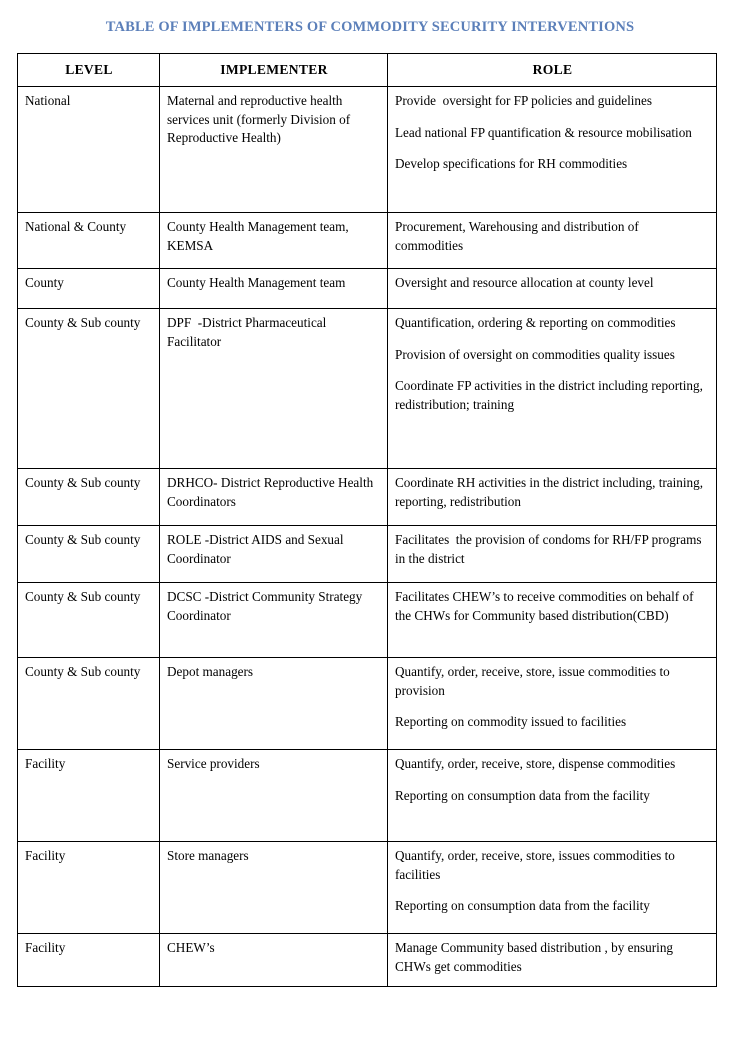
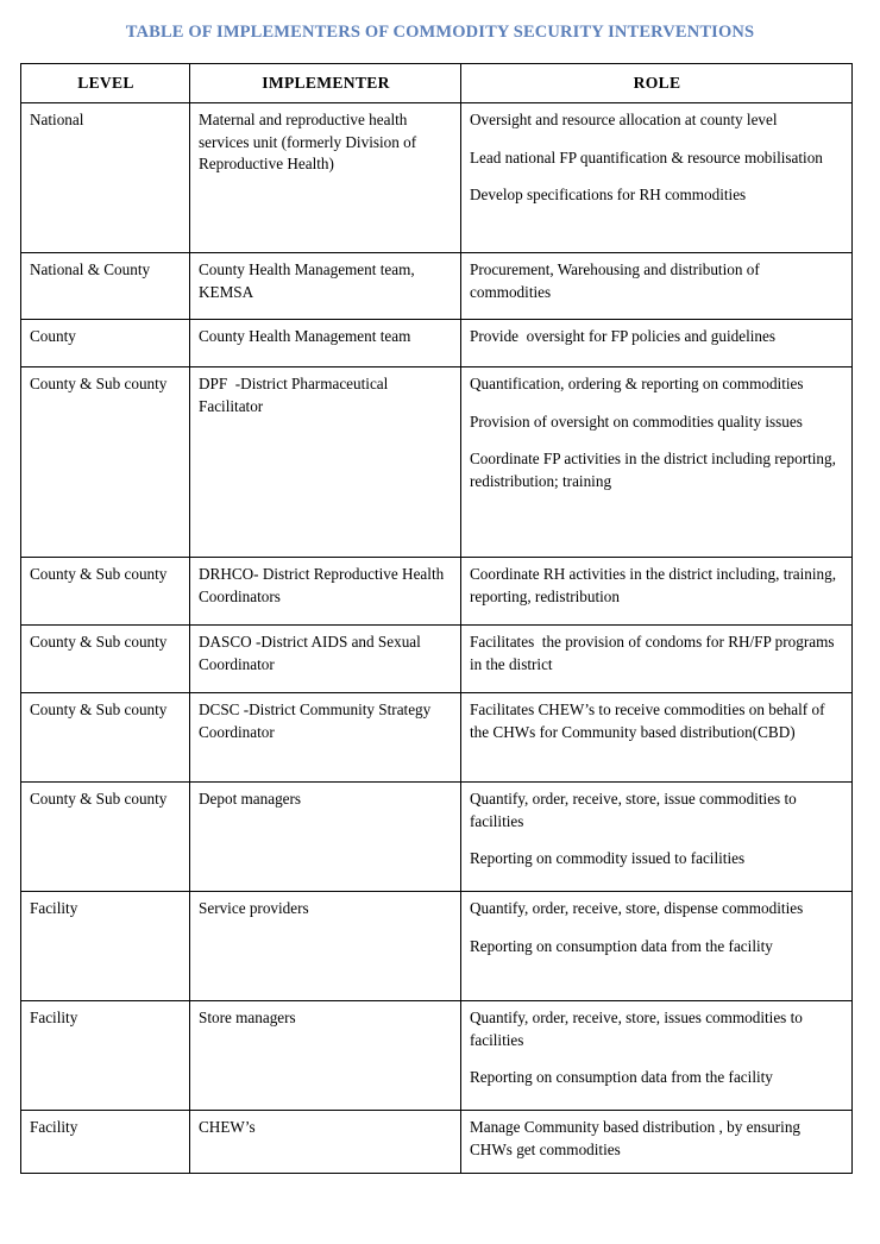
  TABLE OF IMPLEMENTERS OF COMMODITY SECURITY INTERVENTIONS
  LEVEL	IMPLEMENTER	ROLE
- National	Maternal and reproductive health services unit (formerly Division of Reproductive Health)	Provide oversight for FP policies and guidelinesLead national FP quantification & resource mobilisationDevelop specifications for RH commodities
+ National	Maternal and reproductive health services unit (formerly Division of Reproductive Health)	Oversight and resource allocation at county levelLead national FP quantification & resource mobilisationDevelop specifications for RH commodities
  National & County	County Health Management team, KEMSA	Procurement, Warehousing and distribution of commodities
- County	County Health Management team	Oversight and resource allocation at county level
+ County	County Health Management team	Provide oversight for FP policies and guidelines
  County & Sub county	DPF -District Pharmaceutical Facilitator	Quantification, ordering & reporting on commoditiesProvision of oversight on commodities quality issuesCoordinate FP activities in the district including reporting, redistribution; training
  County & Sub county	DRHCO- District Reproductive Health Coordinators	Coordinate RH activities in the district including, training, reporting, redistribution
- County & Sub county	ROLE -District AIDS and Sexual Coordinator	Facilitates the provision of condoms for RH/FP programs in the district
+ County & Sub county	DASCO -District AIDS and Sexual Coordinator	Facilitates the provision of condoms for RH/FP programs in the district
  County & Sub county	DCSC -District Community Strategy Coordinator	Facilitates CHEW’s to receive commodities on behalf of the CHWs for Community based distribution(CBD)
- County & Sub county	Depot managers	Quantify, order, receive, store, issue commodities to provisionReporting on commodity issued to facilities
+ County & Sub county	Depot managers	Quantify, order, receive, store, issue commodities to facilitiesReporting on commodity issued to facilities
  Facility	Service providers	Quantify, order, receive, store, dispense commoditiesReporting on consumption data from the facility
  Facility	Store managers	Quantify, order, receive, store, issues commodities to facilitiesReporting on consumption data from the facility
  Facility	CHEW’s	Manage Community based distribution , by ensuring CHWs get commodities
